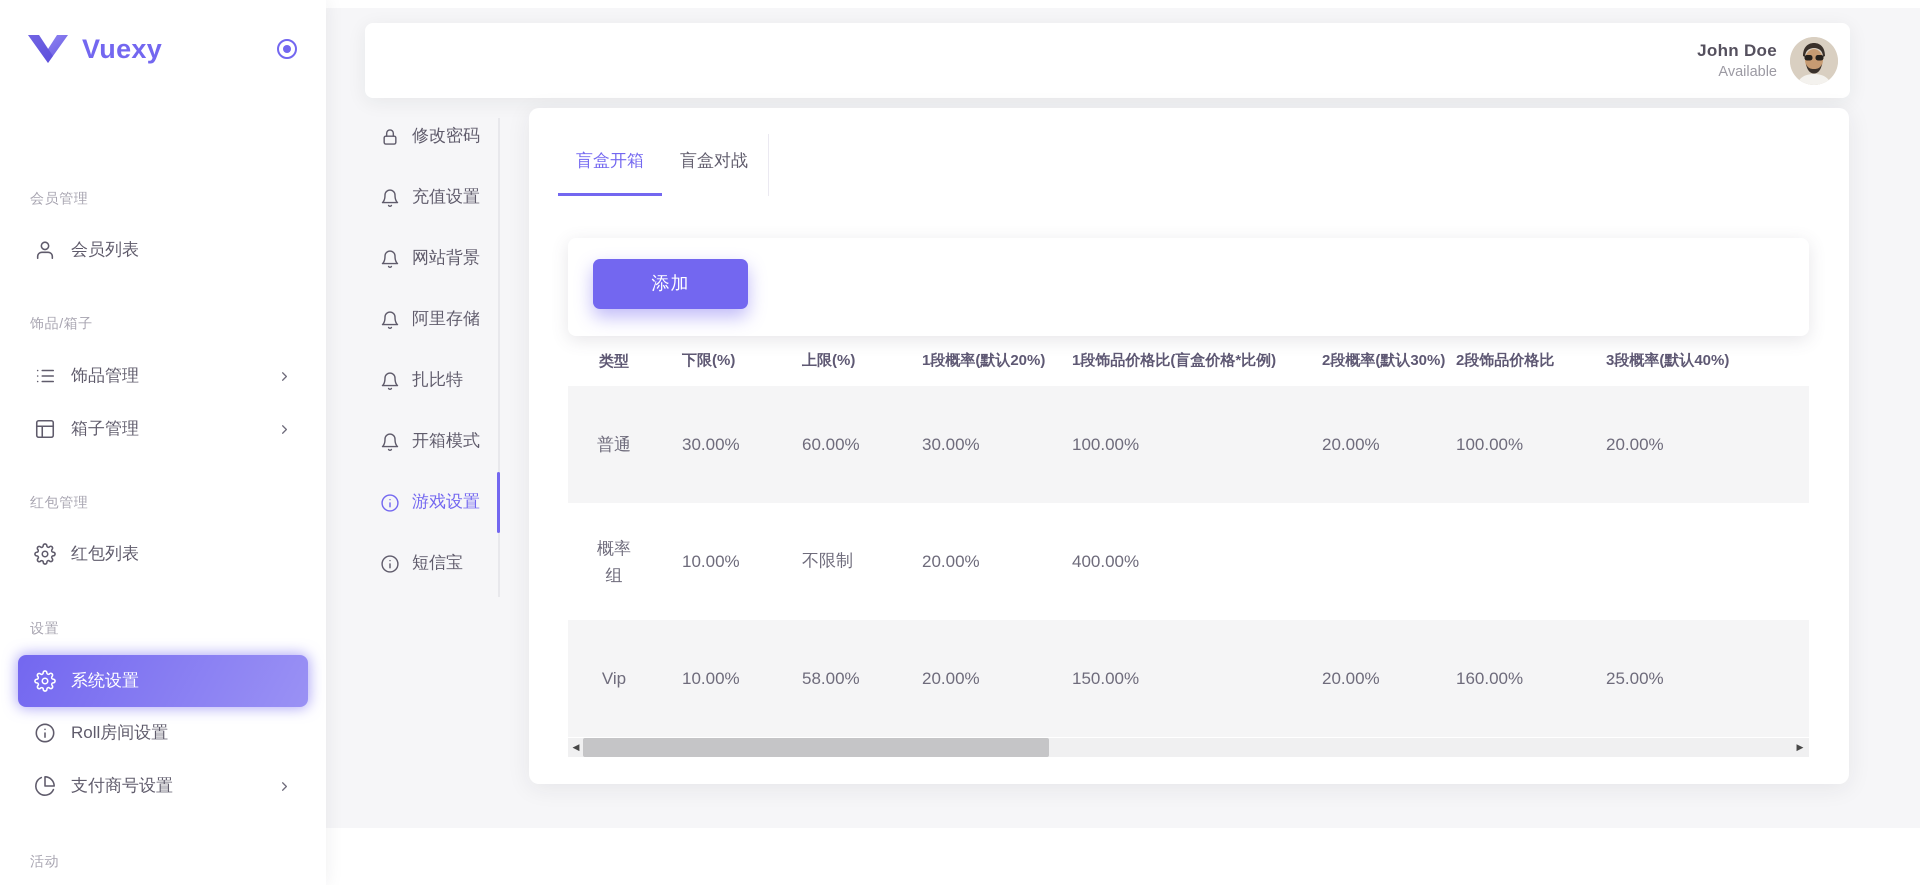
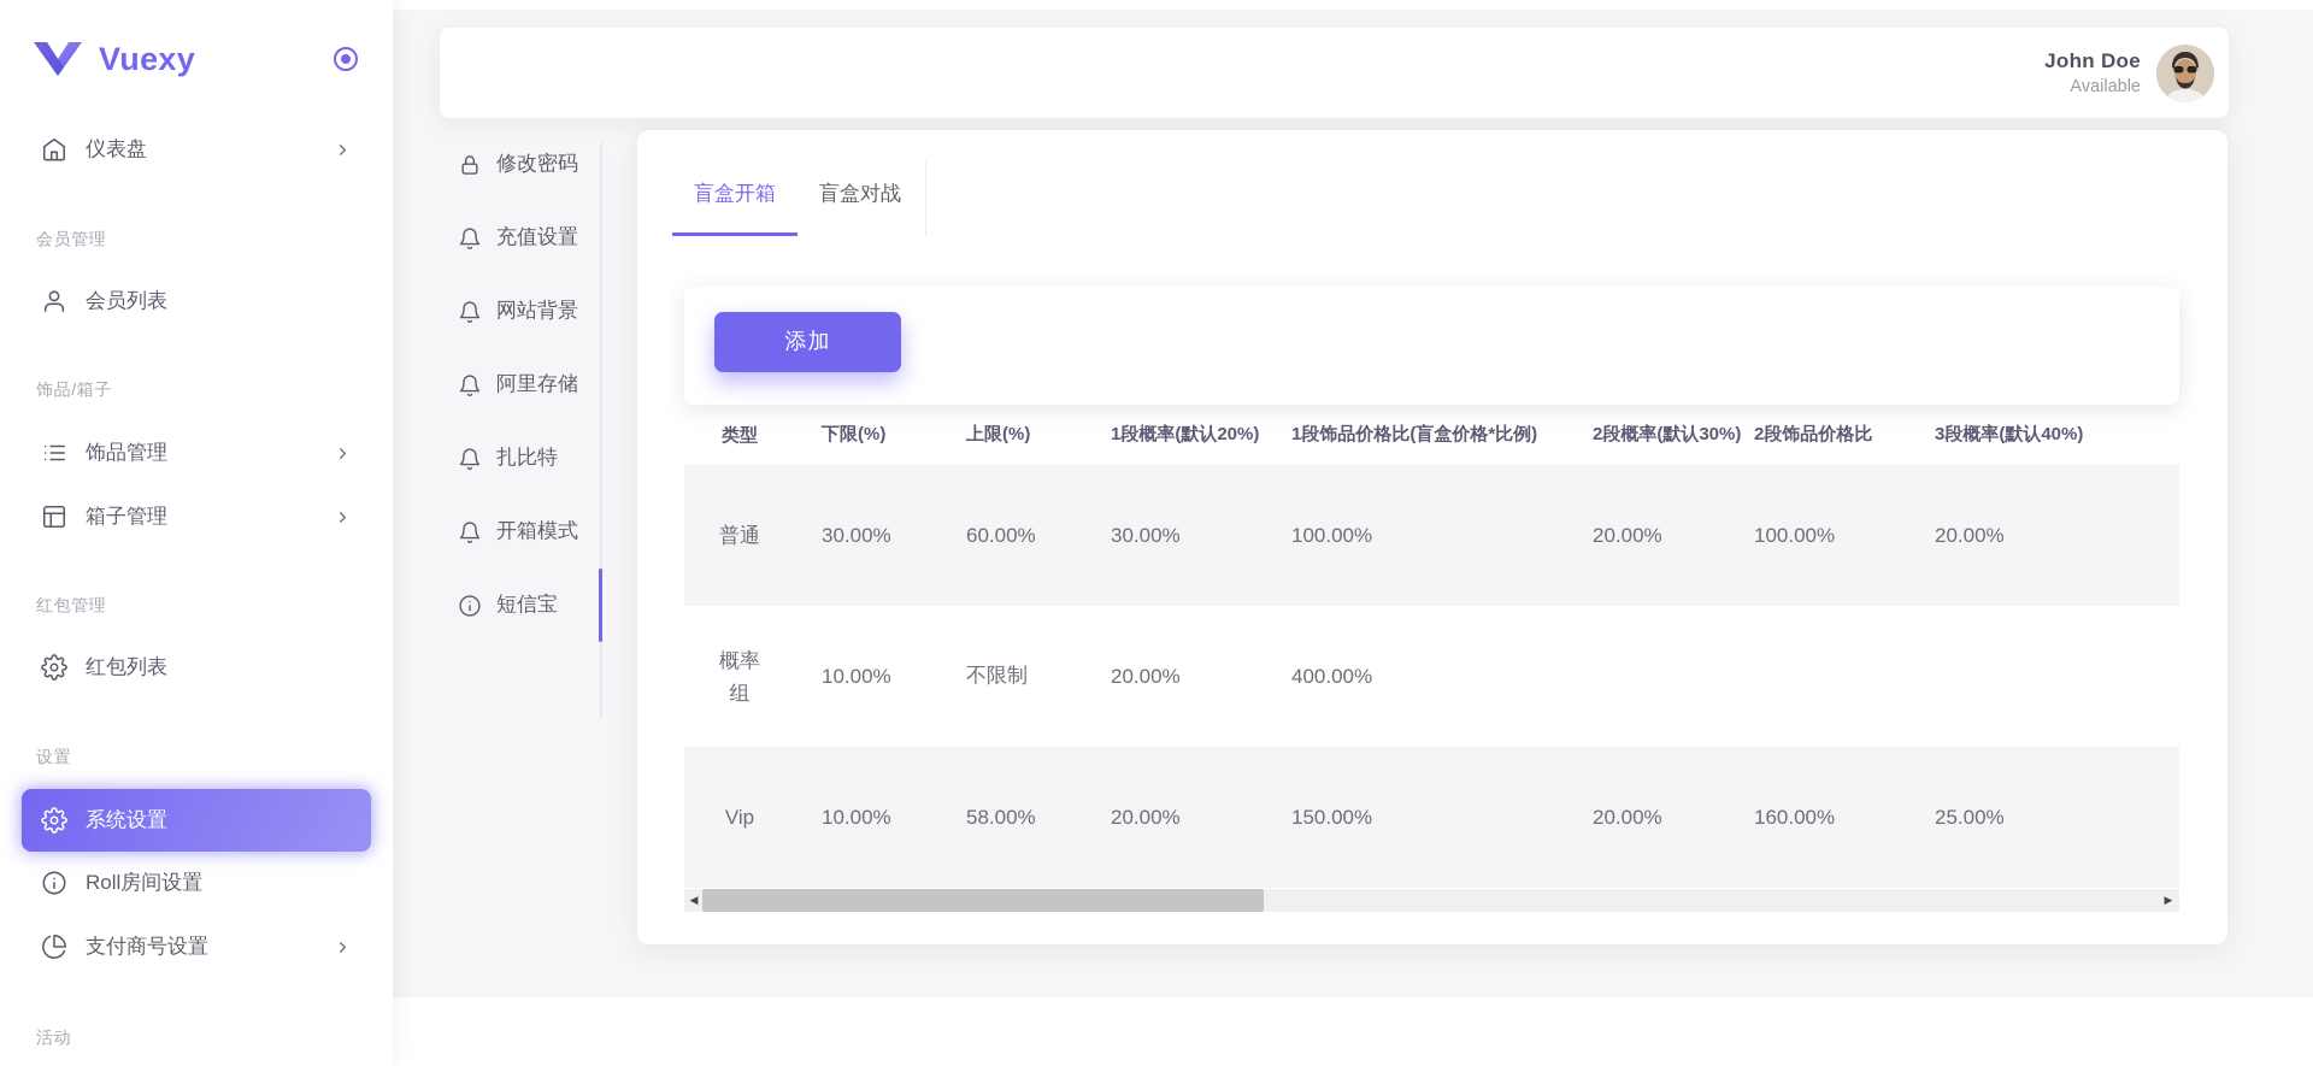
  Vuexy
+ 仪表盘
  会员管理
  会员列表
  饰品/箱子
  饰品管理
  箱子管理
  红包管理
  红包列表
  设置
  系统设置
  Roll房间设置
  支付商号设置
  活动
  John Doe
  Available
  修改密码
  充值设置
  网站背景
  阿里存储
  扎比特
  开箱模式
- 游戏设置
  短信宝
  盲盒开箱
  盲盒对战
  添加
  类型
  下限(%)
  上限(%)
  1段概率(默认20%)
  1段饰品价格比(盲盒价格*比例)
  2段概率(默认30%)
  2段饰品价格比
  3段概率(默认40%)
  普通
  30.00%
  60.00%
  30.00%
  100.00%
  20.00%
  100.00%
  20.00%
  概率组
  10.00%
  不限制
  20.00%
  400.00%
  Vip
  10.00%
  58.00%
  20.00%
  150.00%
  20.00%
  160.00%
  25.00%
  ◀
  ▶
